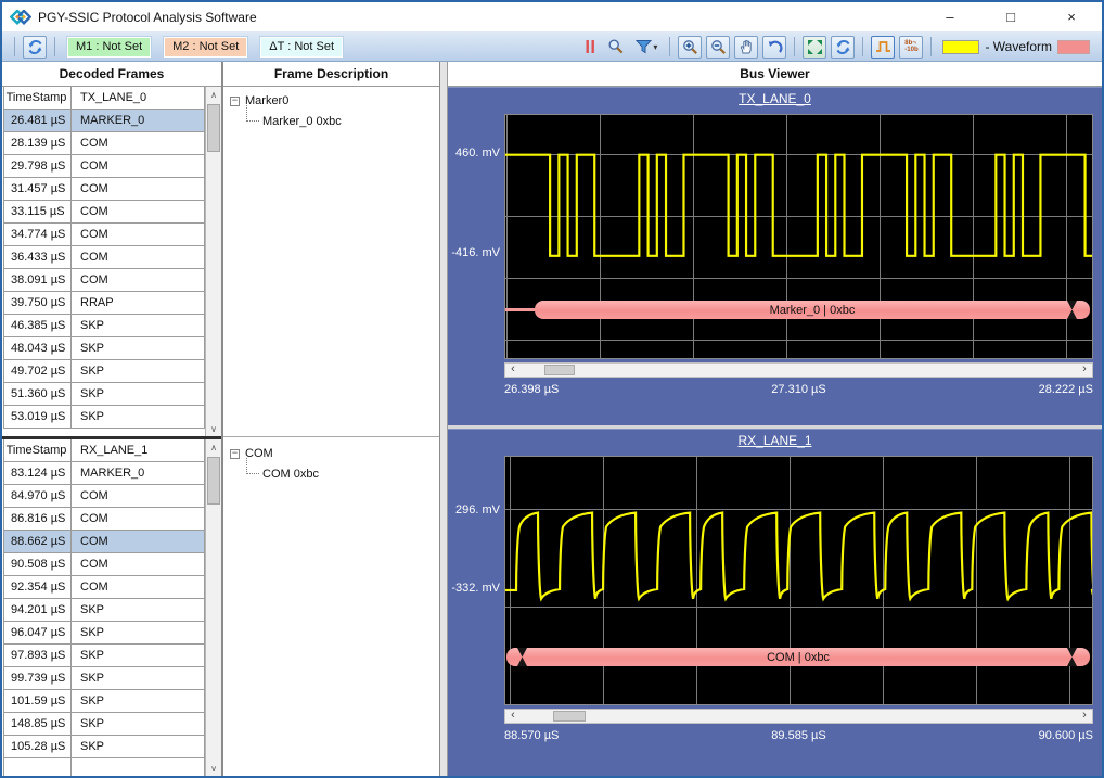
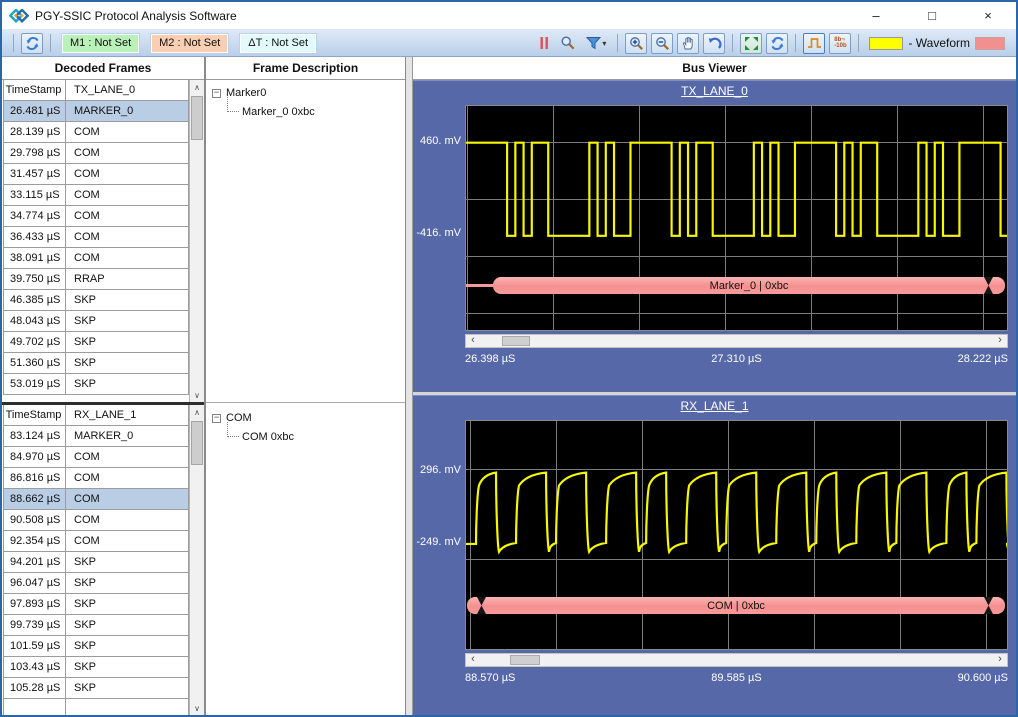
  PGY-SSIC Protocol Analysis Software
  –
  □
  ×
  M1 : Not Set
  M2 : Not Set
  ΔT : Not Set
  ▾
  - Waveform
  Decoded Frames
  TimeStamp
  TX_LANE_0
  26.481 µS
  MARKER_0
  28.139 µS
  COM
  29.798 µS
  COM
  31.457 µS
  COM
  33.115 µS
  COM
  34.774 µS
  COM
  36.433 µS
  COM
  38.091 µS
  COM
  39.750 µS
  RRAP
  46.385 µS
  SKP
  48.043 µS
  SKP
  49.702 µS
  SKP
  51.360 µS
  SKP
  53.019 µS
  SKP
  TimeStamp
  RX_LANE_1
  83.124 µS
  MARKER_0
  84.970 µS
  COM
  86.816 µS
  COM
  88.662 µS
  COM
  90.508 µS
  COM
  92.354 µS
  COM
  94.201 µS
  SKP
  96.047 µS
  SKP
  97.893 µS
  SKP
  99.739 µS
  SKP
  101.59 µS
  SKP
- 148.85 µS
+ 103.43 µS
  SKP
  105.28 µS
  SKP
  Frame Description
  Marker0
  Marker_0 0xbc
  COM
  COM 0xbc
  Bus Viewer
  TX_LANE_0
  Marker_0 | 0xbc
  460. mV
  -416. mV
  26.398 µS
  27.310 µS
  28.222 µS
  RX_LANE_1
  COM | 0xbc
  296. mV
- -332. mV
+ -249. mV
  88.570 µS
  89.585 µS
  90.600 µS
